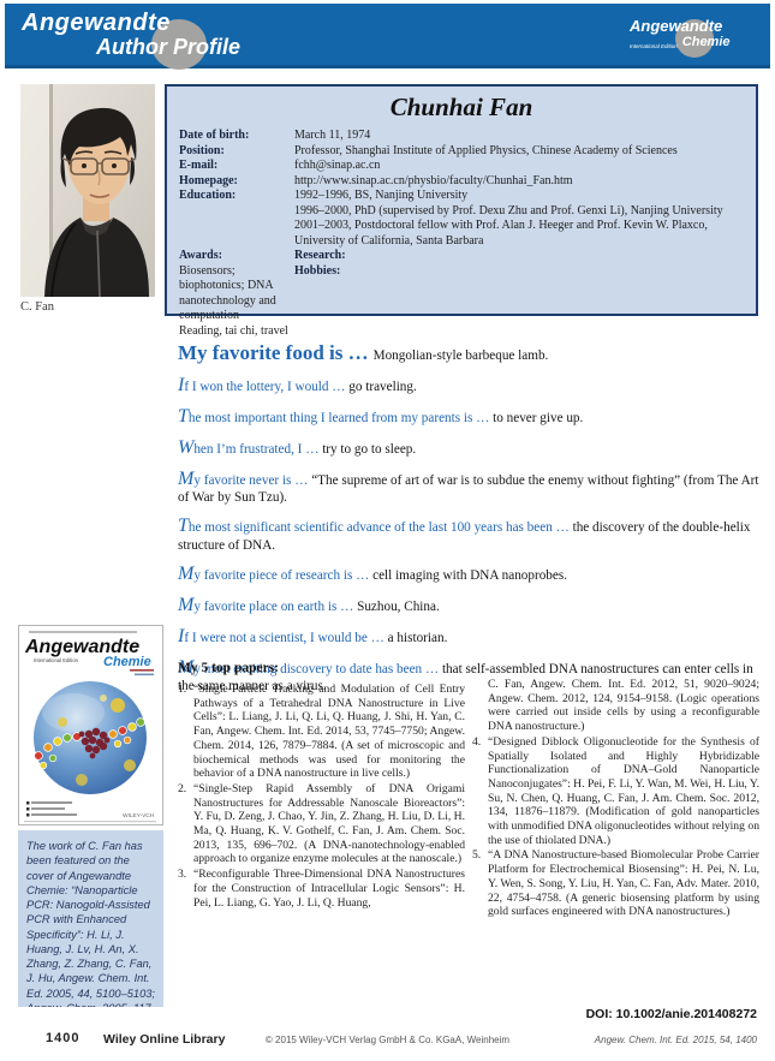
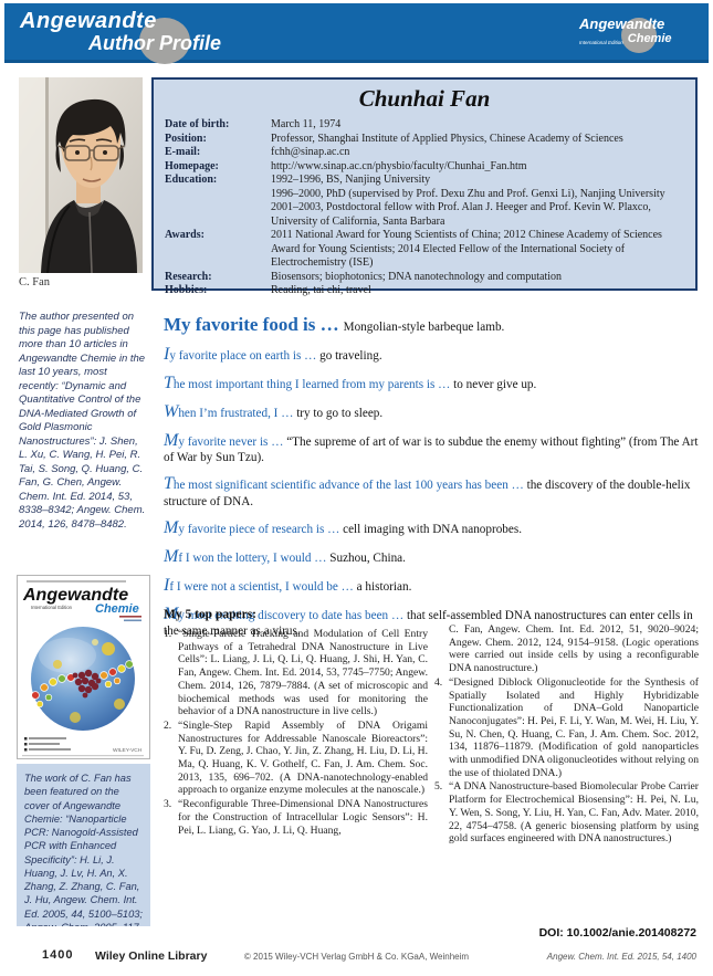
  Angewandte
  Author Profile
  Angewandte
  Chemie
  C. Fan
  Chunhai Fan
  Date of birth:
  March 11, 1974
  Position:
  Professor, Shanghai Institute of Applied Physics, Chinese Academy of Sciences
  E-mail:
  fchh@sinap.ac.cn
  Homepage:
  http://www.sinap.ac.cn/physbio/faculty/Chunhai_Fan.htm
  Education:
  1992–1996, BS, Nanjing University
  1996–2000, PhD (supervised by Prof. Dexu Zhu and Prof. Genxi Li), Nanjing University
  2001–2003, Postdoctoral fellow with Prof. Alan J. Heeger and Prof. Kevin W. Plaxco, University of California, Santa Barbara
  Awards:
+ 2011 National Award for Young Scientists of China; 2012 Chinese Academy of Sciences Award for Young Scientists; 2014 Elected Fellow of the International Society of Electrochemistry (ISE)
  Research:
  Biosensors; biophotonics; DNA nanotechnology and computation
  Hobbies:
  Reading, tai chi, travel
+ The author presented on this page has published more than 10 articles in Angewandte Chemie in the last 10 years, most recently: “Dynamic and Quantitative Control of the DNA-Mediated Growth of Gold Plasmonic Nanostructures”: J. Shen, L. Xu, C. Wang, H. Pei, R. Tai, S. Song, Q. Huang, C. Fan, G. Chen, Angew. Chem. Int. Ed. 2014, 53, 8338–8342; Angew. Chem. 2014, 126, 8478–8482.
  My favorite food is … Mongolian-style barbeque lamb.
- If I won the lottery, I would … go traveling.
+ Iy favorite place on earth is … go traveling.
  The most important thing I learned from my parents is … to never give up.
  When I’m frustrated, I … try to go to sleep.
  My favorite never is … “The supreme of art of war is to subdue the enemy without fighting” (from The Art of War by Sun Tzu).
  The most significant scientific advance of the last 100 years has been … the discovery of the double-helix structure of DNA.
  My favorite piece of research is … cell imaging with DNA nanoprobes.
- My favorite place on earth is … Suzhou, China.
+ Mf I won the lottery, I would … Suzhou, China.
  If I were not a scientist, I would be … a historian.
  My most exciting discovery to date has been … that self-assembled DNA nanostructures can enter cells in the same manner as a virus.
  My 5 top papers:
  1.
  “Single-Particle Tracking and Modulation of Cell Entry Pathways of a Tetrahedral DNA Nanostructure in Live Cells”: L. Liang, J. Li, Q. Li, Q. Huang, J. Shi, H. Yan, C. Fan, Angew. Chem. Int. Ed. 2014, 53, 7745–7750; Angew. Chem. 2014, 126, 7879–7884. (A set of microscopic and biochemical methods was used for monitoring the behavior of a DNA nanostructure in live cells.)
  2.
  “Single-Step Rapid Assembly of DNA Origami Nanostructures for Addressable Nanoscale Bioreactors”: Y. Fu, D. Zeng, J. Chao, Y. Jin, Z. Zhang, H. Liu, D. Li, H. Ma, Q. Huang, K. V. Gothelf, C. Fan, J. Am. Chem. Soc. 2013, 135, 696–702. (A DNA-nanotechnology-enabled approach to organize enzyme molecules at the nanoscale.)
  3.
  “Reconfigurable Three-Dimensional DNA Nanostructures for the Construction of Intracellular Logic Sensors”: H. Pei, L. Liang, G. Yao, J. Li, Q. Huang,
  C. Fan, Angew. Chem. Int. Ed. 2012, 51, 9020–9024; Angew. Chem. 2012, 124, 9154–9158. (Logic operations were carried out inside cells by using a reconfigurable DNA nanostructure.)
  4.
  “Designed Diblock Oligonucleotide for the Synthesis of Spatially Isolated and Highly Hybridizable Functionalization of DNA–Gold Nanoparticle Nanoconjugates”: H. Pei, F. Li, Y. Wan, M. Wei, H. Liu, Y. Su, N. Chen, Q. Huang, C. Fan, J. Am. Chem. Soc. 2012, 134, 11876–11879. (Modification of gold nanoparticles with unmodified DNA oligonucleotides without relying on the use of thiolated DNA.)
  5.
  “A DNA Nanostructure-based Biomolecular Probe Carrier Platform for Electrochemical Biosensing”: H. Pei, N. Lu, Y. Wen, S. Song, Y. Liu, H. Yan, C. Fan, Adv. Mater. 2010, 22, 4754–4758. (A generic biosensing platform by using gold surfaces engineered with DNA nanostructures.)
  Angewandte
  Chemie
  The work of C. Fan has been featured on the cover of Angewandte Chemie: “Nanoparticle PCR: Nanogold-Assisted PCR with Enhanced Specificity”: H. Li, J. Huang, J. Lv, H. An, X. Zhang, Z. Zhang, C. Fan, J. Hu, Angew. Chem. Int. Ed. 2005, 44, 5100–5103;
  DOI: 10.1002/anie.201408272
  1400
  Wiley Online Library
  © 2015 Wiley-VCH Verlag GmbH & Co. KGaA, Weinheim
  Angew. Chem. Int. Ed. 2015, 54, 1400
